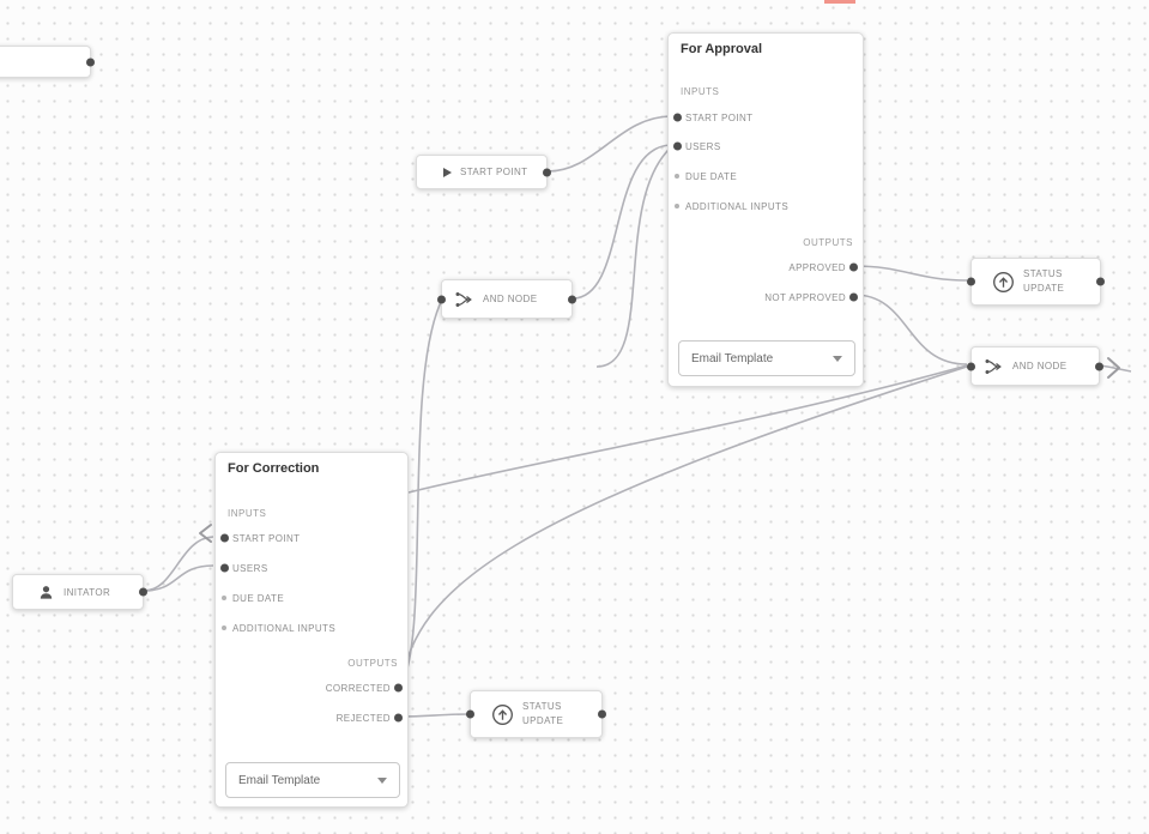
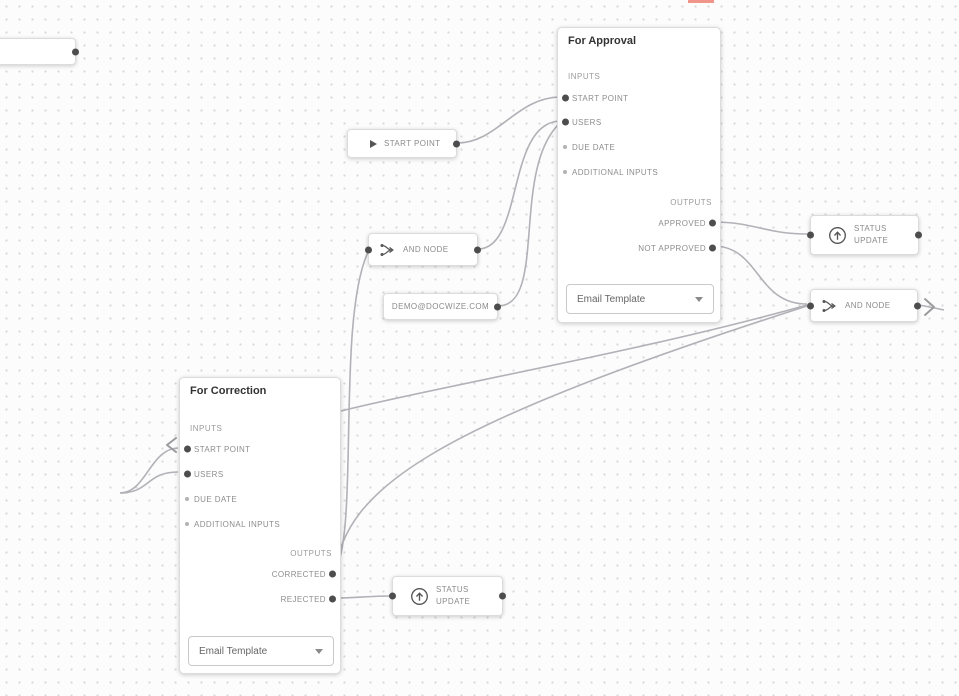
  START POINT
  AND NODE
+ DEMO@DOCWIZE.COM
  For Approval
  INPUTS
  START POINT
  USERS
  DUE DATE
  ADDITIONAL INPUTS
  OUTPUTS
  APPROVED
  NOT APPROVED
  Email Template
  STATUS UPDATE
  AND NODE
  For Correction
  INPUTS
  START POINT
  USERS
  DUE DATE
  ADDITIONAL INPUTS
  OUTPUTS
  CORRECTED
  REJECTED
  Email Template
- INITATOR
  STATUS UPDATE
